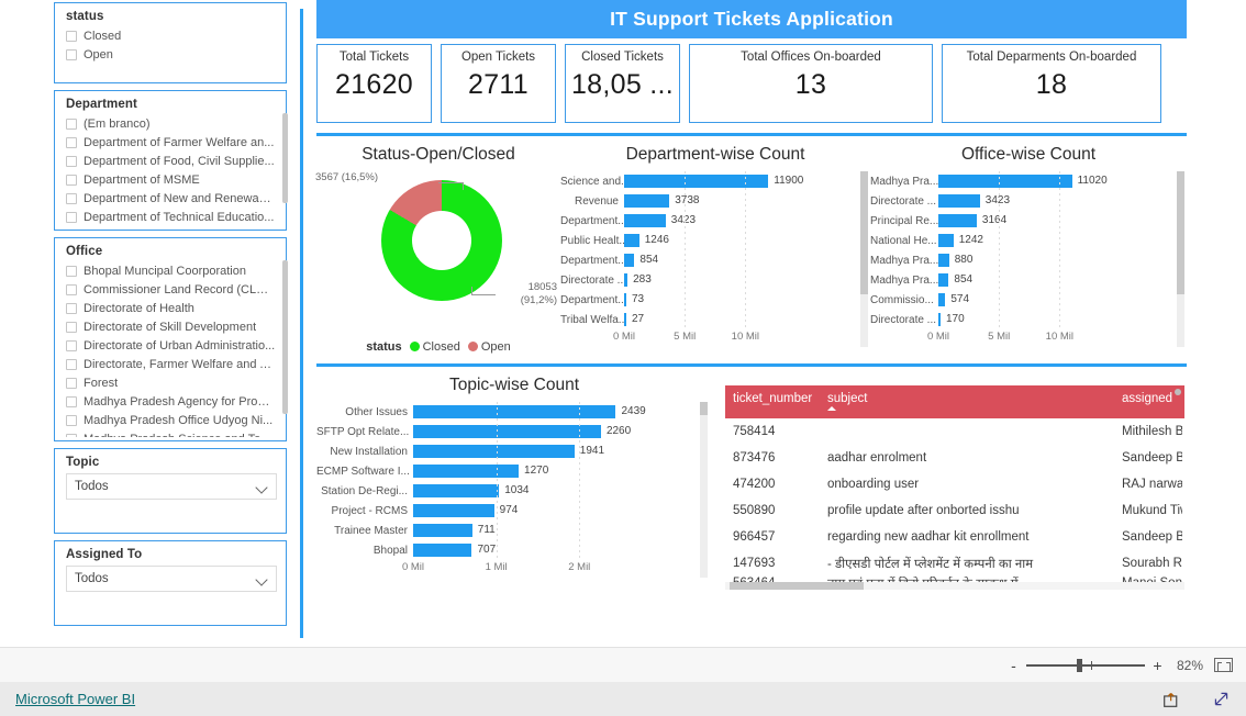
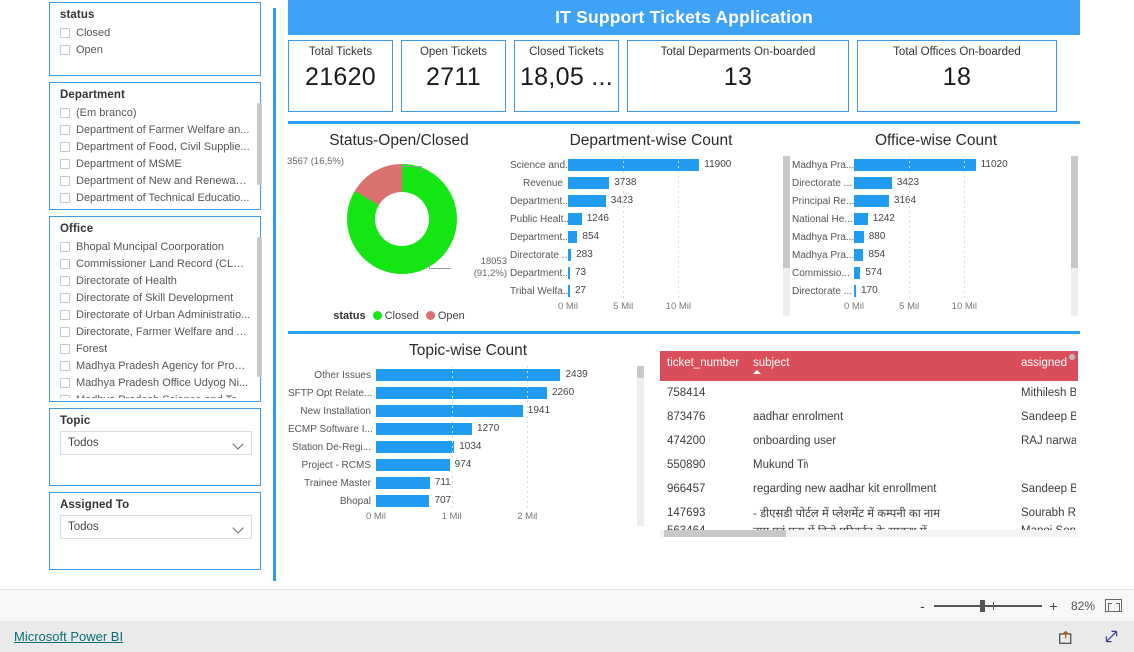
  status
  Closed
  Open
  Department
  (Em branco)
  Department of Farmer Welfare an...
  Department of Food, Civil Supplie...
  Department of MSME
  Department of New and Renewabl...
  Department of Technical Educatio...
  Office
  Bhopal Muncipal Coorporation
  Commissioner Land Record (CLR) .
  Directorate of Health
  Directorate of Skill Development
  Directorate of Urban Administratio...
  Directorate, Farmer Welfare and A...
  Forest
  Madhya Pradesh Agency for Prom...
  Madhya Pradesh Office Udyog Ni...
  Topic
  Todos
  Assigned To
  Todos
  IT Support Tickets Application
  Total Tickets
  21620
  Open Tickets
  2711
  Closed Tickets
  18,05 ...
- Total Offices On-boarded
+ Total Deparments On-boarded
  13
- Total Deparments On-boarded
+ Total Offices On-boarded
  18
  Status-Open/Closed
  3567 (16,5%)
  18053
  (91,2%)
  status
  Closed
  Open
  Department-wise Count
  Science and.
  11900
  Revenue
  338
  Department..
  3423
  Public Healt.
  1246
  Department..
  854
  Directorate ..
  283
  Department..
  73
  Tribal Welfa..
  27
  0 Mil
  5 Mil
  10 Mil
  Office-wise Count
  Madhya Pra...
  11020
  Directorate ...
  3423
  Principal Re...
  3164
  National He...
  1242
  Madhya Pra...
  880
  Madhya Pra...
  854
  Commissio...
  574
  Directorate ...
  170
  0 Mil
  5 Mil
  10 Mil
  Topic-wise Count
  Other Issues
  2439
  SFTP Opt Relate...
  2260
  New Installation
  1941
  ECMP Software I...
  1270
  Station De-Regi...
  1034
  Project - RCMS
  974
  Trainee Master
  711
  Bhopal
  707
  0 Mil
  1 Mil
  2 Mil
  ticket_number
  subject
  assigned
  758414
  Mithilesh B
  873476
  aadhar enrolment
  Sandeep B
  474200
  onboarding user
  RAJ narwa
  550890
- profile update after onborted isshu
  Mukund Ti
  966457
  regarding new aadhar kit enrollment
  Sandeep B
  147693
  - डीएसडी पोर्टल में प्लेशमेंट में कम्पनी का नाम
  Sourabh R
  -
  +
  82%
  Microsoft Power BI
